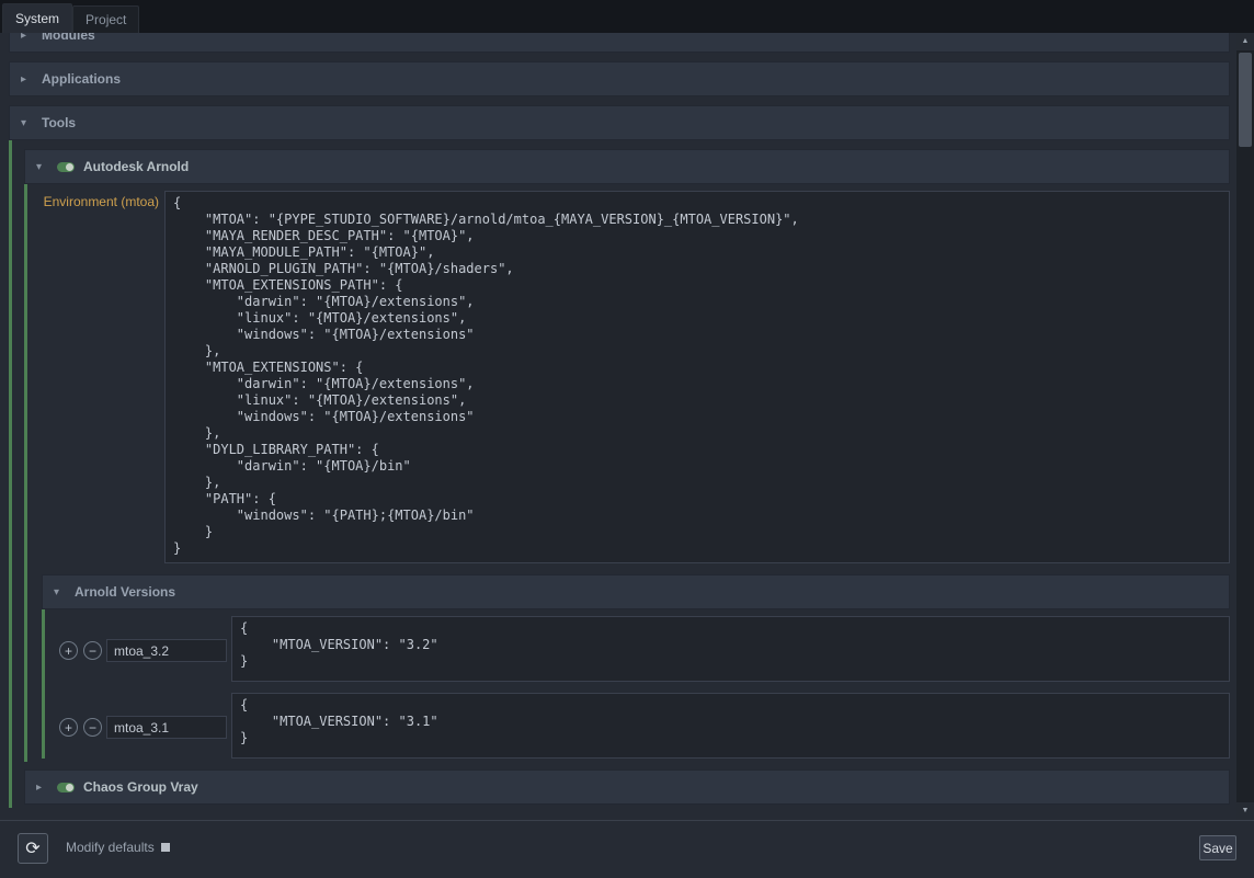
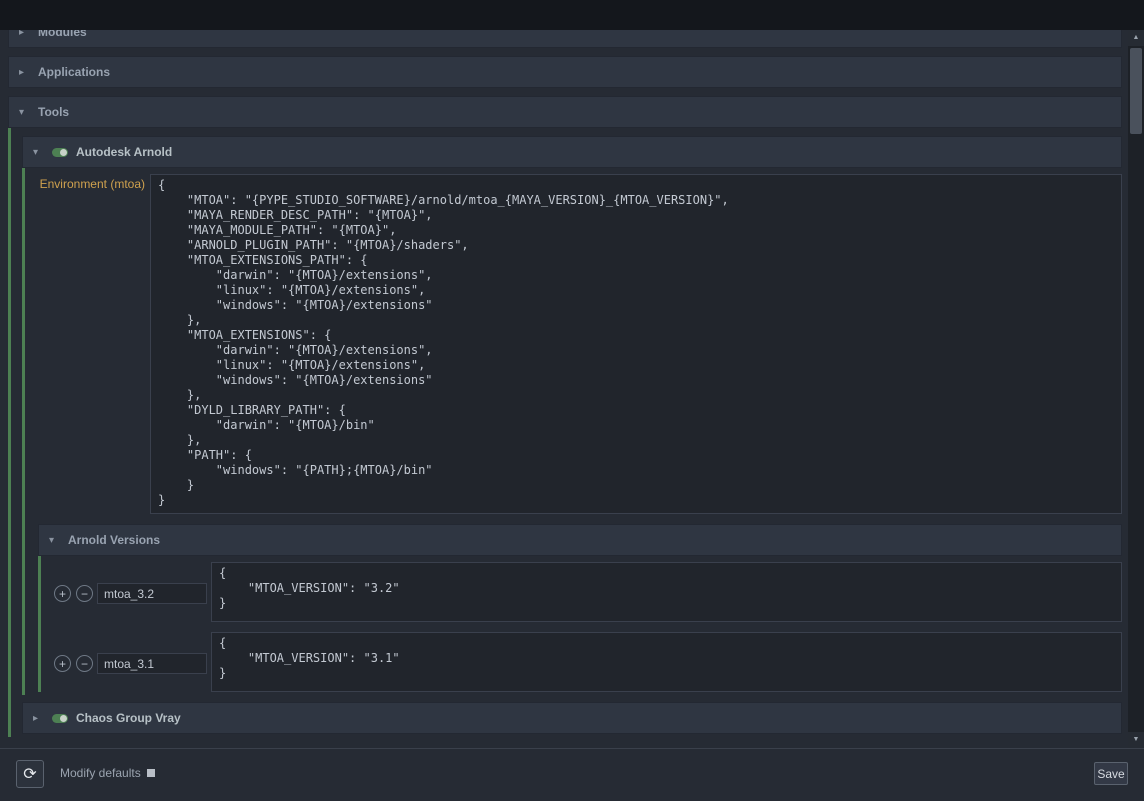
- System
- Project
  ▸
  Modules
  ▸
  Applications
  ▾
  Tools
  ▾
  Autodesk Arnold
  Environment (mtoa)
  {
  "MTOA": "{PYPE_STUDIO_SOFTWARE}/arnold/mtoa_{MAYA_VERSION}_{MTOA_VERSION}",
  "MAYA_RENDER_DESC_PATH": "{MTOA}",
  "MAYA_MODULE_PATH": "{MTOA}",
  "ARNOLD_PLUGIN_PATH": "{MTOA}/shaders",
  "MTOA_EXTENSIONS_PATH": {
  "darwin": "{MTOA}/extensions",
  "linux": "{MTOA}/extensions",
  "windows": "{MTOA}/extensions"
  },
  "MTOA_EXTENSIONS": {
  "darwin": "{MTOA}/extensions",
  "linux": "{MTOA}/extensions",
  "windows": "{MTOA}/extensions"
  },
  "DYLD_LIBRARY_PATH": {
  "darwin": "{MTOA}/bin"
  },
  "PATH": {
  "windows": "{PATH};{MTOA}/bin"
  }
  }
  ▾
  Arnold Versions
  +
  −
  mtoa_3.2
  {
  "MTOA_VERSION": "3.2"
  }
  +
  −
  mtoa_3.1
  {
  "MTOA_VERSION": "3.1"
  }
  ▸
  Chaos Group Vray
  ⟳
  Modify defaults
  Save
